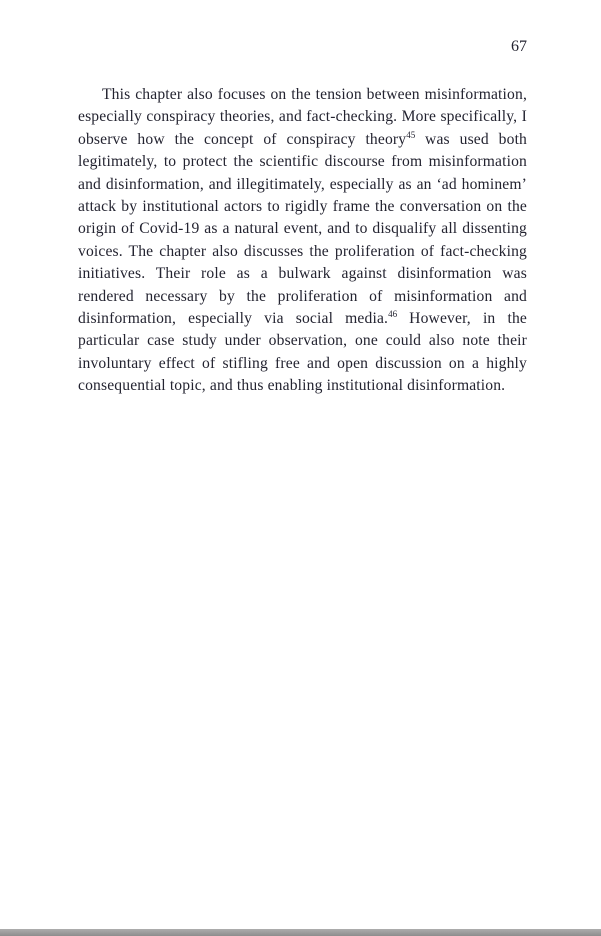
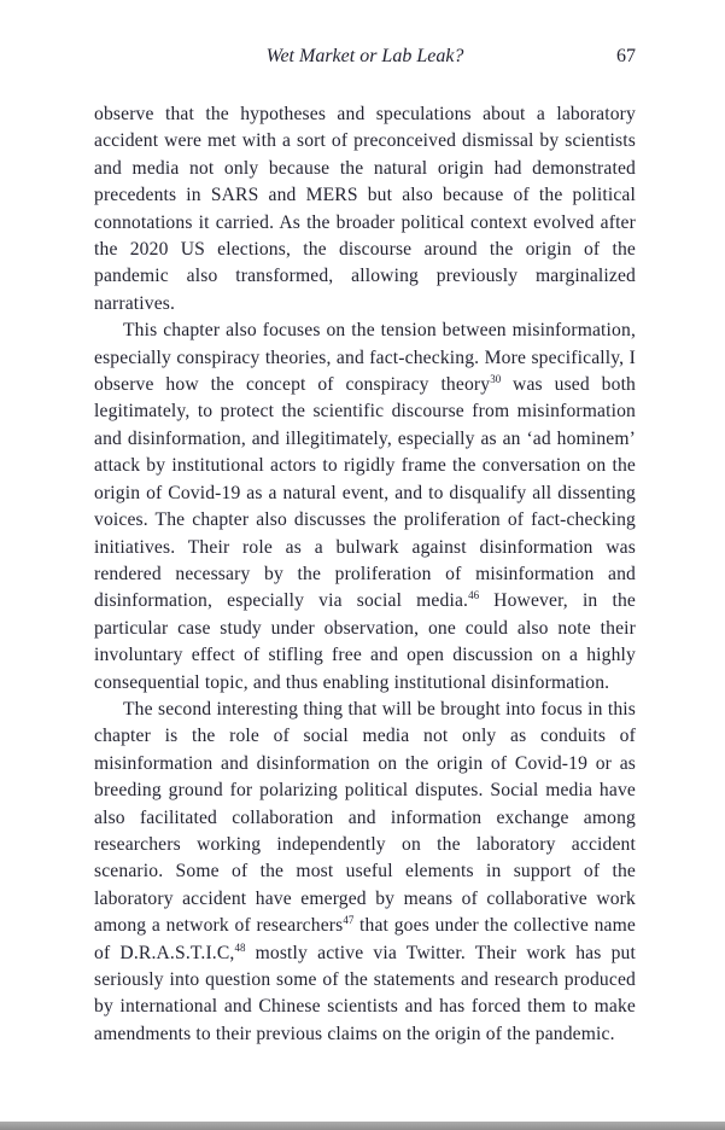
+ Wet Market or Lab Leak?
  67
+ observe that the hypotheses and speculations about a laboratory accident were met with a sort of preconceived dismissal by scientists and media not only because the natural origin had demonstrated precedents in SARS and MERS but also because of the political connotations it carried. As the broader political context evolved after the 2020 US elections, the discourse around the origin of the pandemic also transformed, allowing previously marginalized narratives.
- This chapter also focuses on the tension between misinformation, especially conspiracy theories, and fact-checking. More specifically, I observe how the concept of conspiracy theory45 was used both legitimately, to protect the scientific discourse from misinformation and disinformation, and illegitimately, especially as an ‘ad hominem’ attack by institutional actors to rigidly frame the conversation on the origin of Covid-19 as a natural event, and to disqualify all dissenting voices. The chapter also discusses the proliferation of fact-checking initiatives. Their role as a bulwark against disinformation was rendered necessary by the proliferation of misinformation and disinformation, especially via social media.46 However, in the particular case study under observation, one could also note their involuntary effect of stifling free and open discussion on a highly consequential topic, and thus enabling institutional disinformation.
+ This chapter also focuses on the tension between misinformation, especially conspiracy theories, and fact-checking. More specifically, I observe how the concept of conspiracy theory30 was used both legitimately, to protect the scientific discourse from misinformation and disinformation, and illegitimately, especially as an ‘ad hominem’ attack by institutional actors to rigidly frame the conversation on the origin of Covid-19 as a natural event, and to disqualify all dissenting voices. The chapter also discusses the proliferation of fact-checking initiatives. Their role as a bulwark against disinformation was rendered necessary by the proliferation of misinformation and disinformation, especially via social media.46 However, in the particular case study under observation, one could also note their involuntary effect of stifling free and open discussion on a highly consequential topic, and thus enabling institutional disinformation.
+ The second interesting thing that will be brought into focus in this chapter is the role of social media not only as conduits of misinformation and disinformation on the origin of Covid-19 or as breeding ground for polarizing political disputes. Social media have also facilitated collaboration and information exchange among researchers working independently on the laboratory accident scenario. Some of the most useful elements in support of the laboratory accident have emerged by means of collaborative work among a network of researchers47 that goes under the collective name of D.R.A.S.T.I.C,48 mostly active via Twitter. Their work has put seriously into question some of the statements and research produced by international and Chinese scientists and has forced them to make amendments to their previous claims on the origin of the pandemic.
